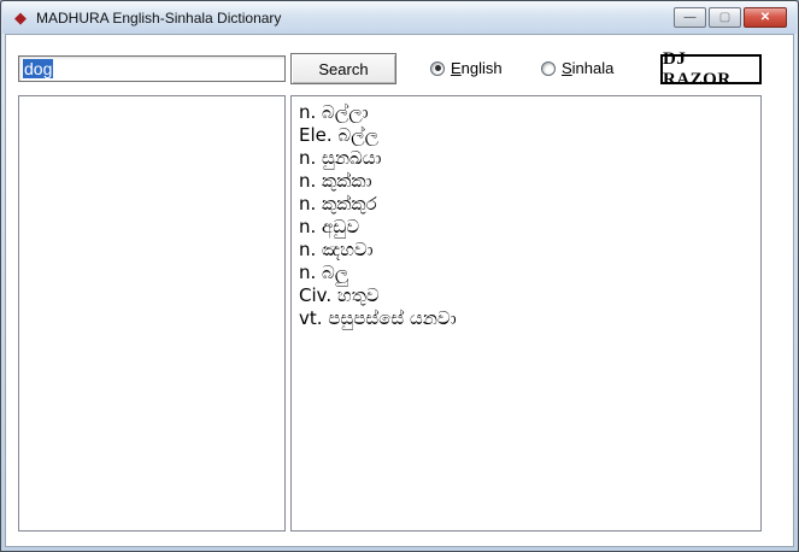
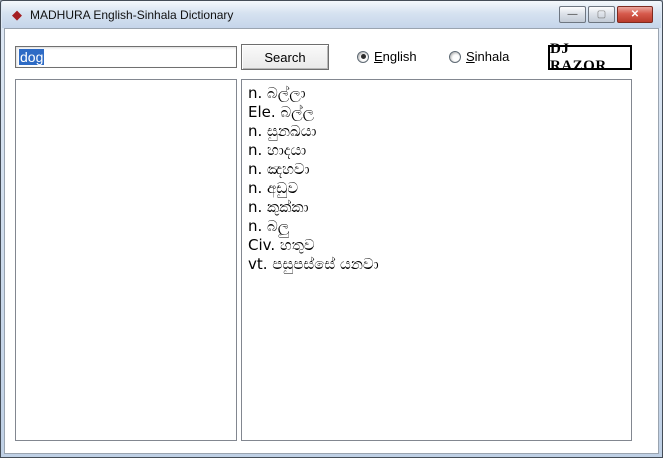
  ◆
  MADHURA English-Sinhala Dictionary
  —
  ▢
  ✕
  dog
  Search
  English
  Sinhala
  DJ RAZOR
  n. බල්ලා
  Ele. බල්ල
  n. සුනඛයා
+ n. හාදයා
- n. කුක්කා
+ n. ඤහවා
- n. කුක්කුර
  n. අඩුව
- n. ඤහවා
+ n. කුක්කා
  n. බලු
  Civ. හතුව
  vt. පසුපස්සේ යනවා
